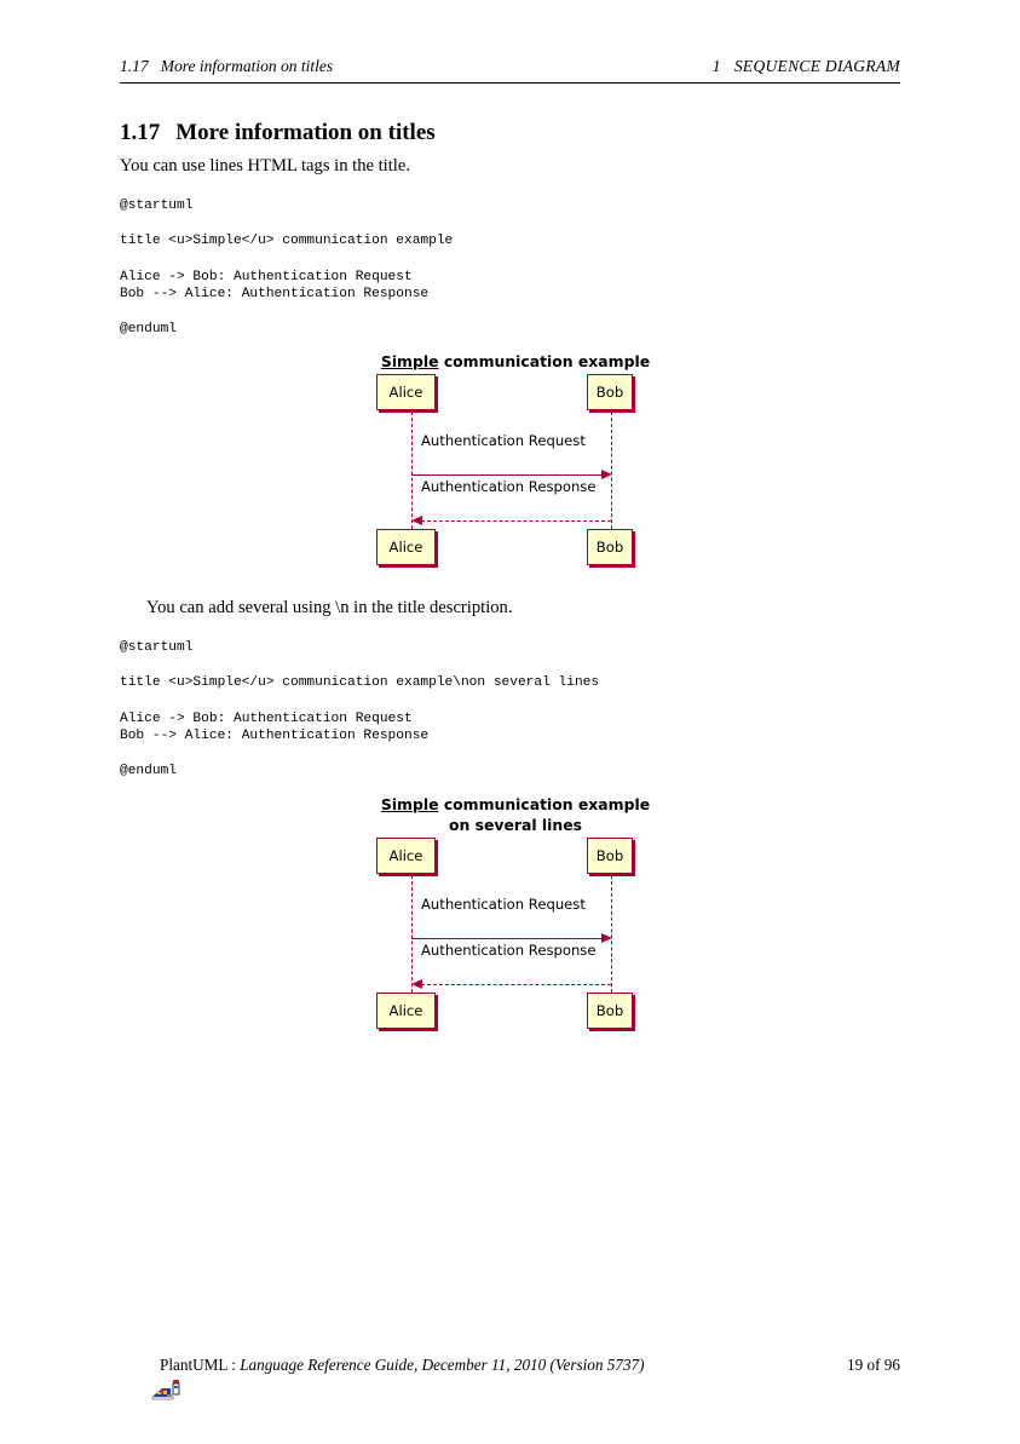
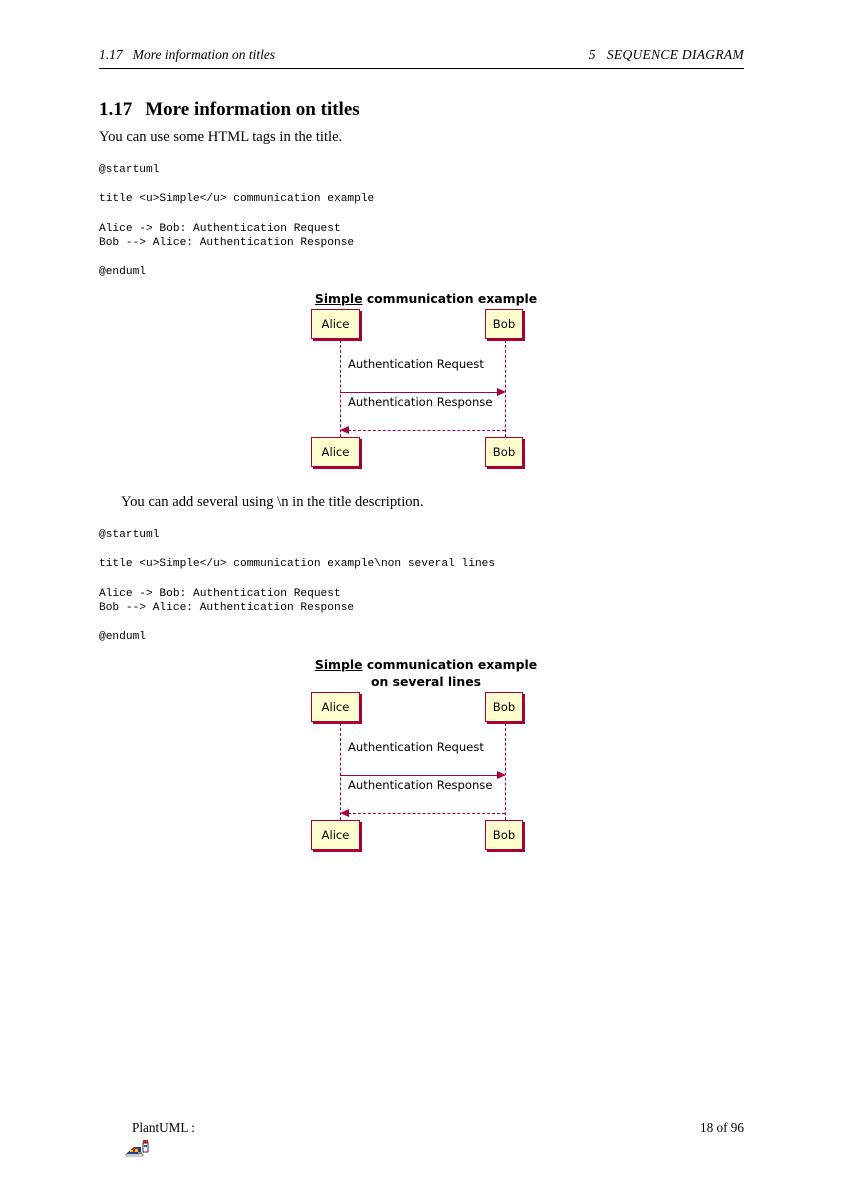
  1.17 More information on titles
- 1 SEQUENCE DIAGRAM
+ 5 SEQUENCE DIAGRAM
  1.17 More information on titles
- You can use lines HTML tags in the title.
+ You can use some HTML tags in the title.
  @startuml
  title <u>Simple</u> communication example
  Alice -> Bob: Authentication Request
  Bob --> Alice: Authentication Response
  @enduml
  Simple communication example
  Alice
  Bob
  Authentication Request
  Authentication Response
  Alice
  Bob
  You can add several using \n in the title description.
  @startuml
  title <u>Simple</u> communication example\non several lines
  Alice -> Bob: Authentication Request
  Bob --> Alice: Authentication Response
  @enduml
  Simple communication example
  on several lines
  Alice
  Bob
  Authentication Request
  Authentication Response
  Alice
  Bob
  PlantUML :
- Language Reference Guide, December 11, 2010 (Version 5737)
- 19 of 96
+ 18 of 96
